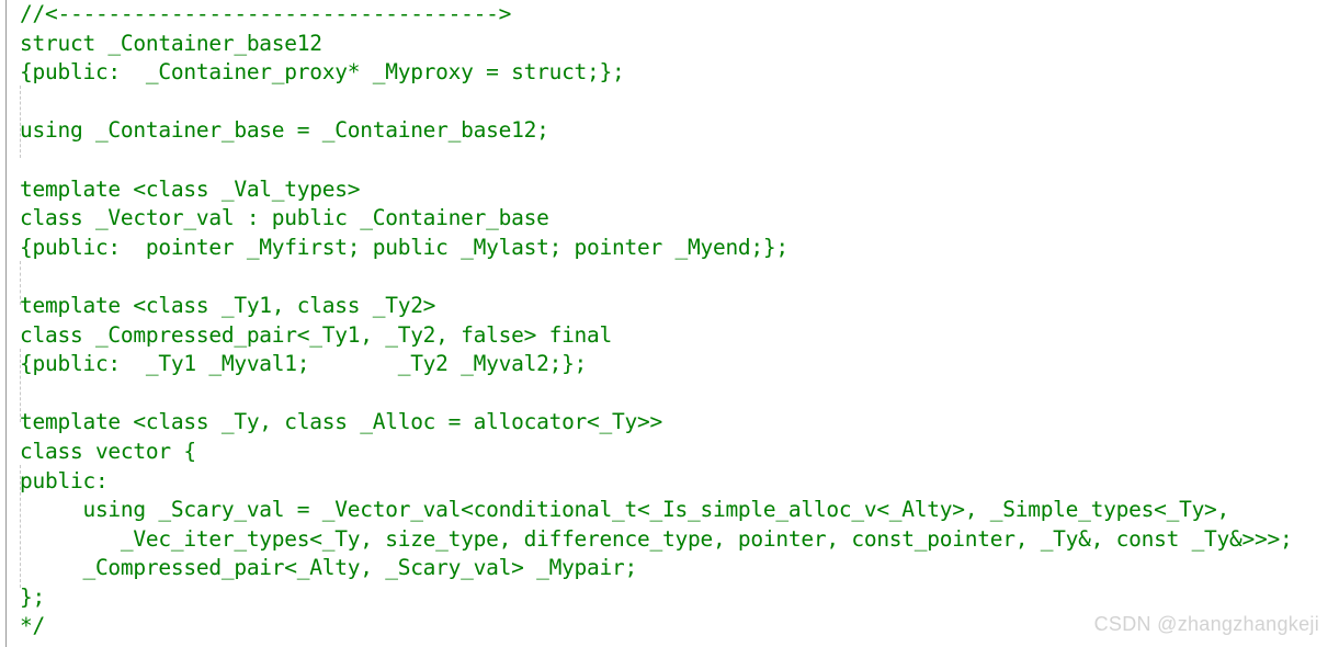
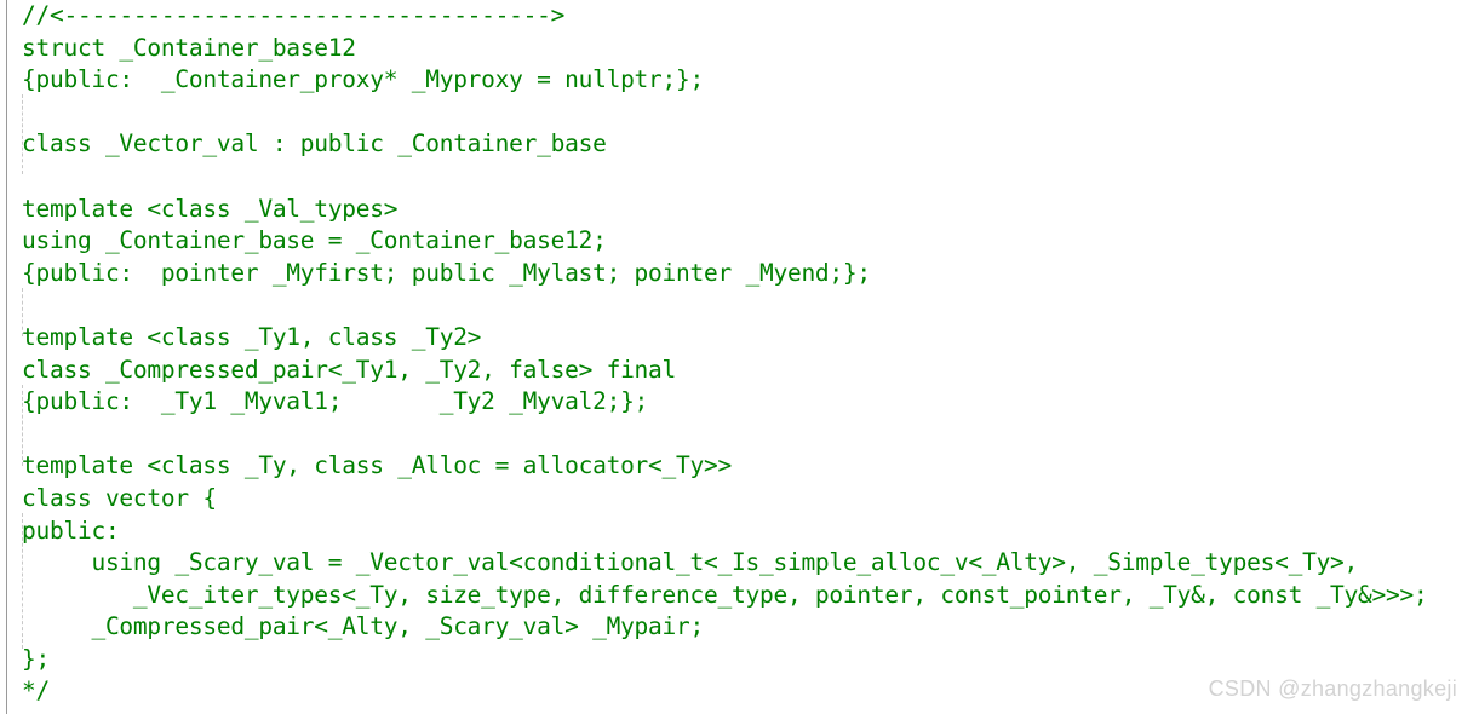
  //<----------------------------------->
  struct _Container_base12
- {public: _Container_proxy* _Myproxy = struct;};
+ {public: _Container_proxy* _Myproxy = nullptr;};
- using _Container_base = _Container_base12;
+ class _Vector_val : public _Container_base
  template <class _Val_types>
- class _Vector_val : public _Container_base
+ using _Container_base = _Container_base12;
  {public: pointer _Myfirst; public _Mylast; pointer _Myend;};
  template <class _Ty1, class _Ty2>
  class _Compressed_pair<_Ty1, _Ty2, false> final
  {public: _Ty1 _Myval1; _Ty2 _Myval2;};
  template <class _Ty, class _Alloc = allocator<_Ty>>
  class vector {
  public:
  using _Scary_val = _Vector_val<conditional_t<_Is_simple_alloc_v<_Alty>, _Simple_types<_Ty>,
  _Vec_iter_types<_Ty, size_type, difference_type, pointer, const_pointer, _Ty&, const _Ty&>>>;
  _Compressed_pair<_Alty, _Scary_val> _Mypair;
  };
  */
  CSDN @zhangzhangkeji
